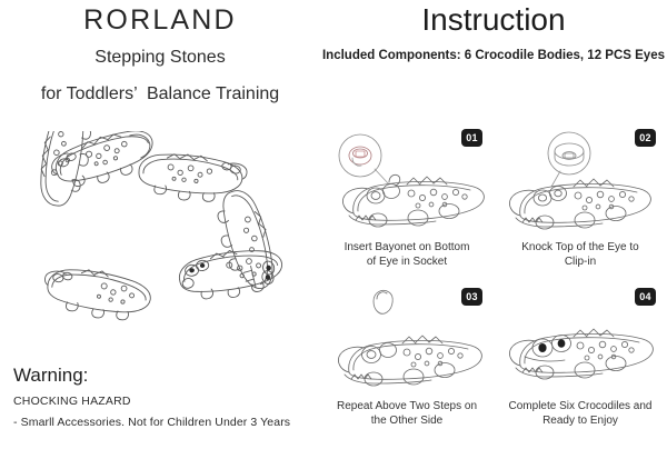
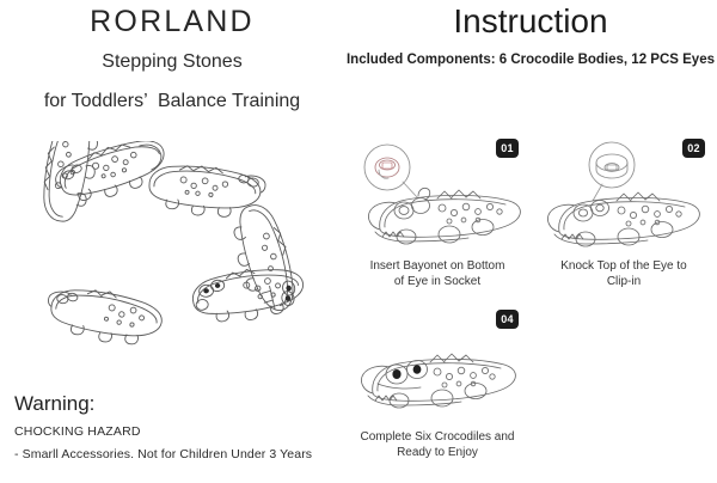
  RORLAND
  Stepping Stones
  for Toddlers’ Balance Training
  Warning:
  CHOCKING HAZARD
  - Smarll Accessories. Not for Children Under 3 Years
  Instruction
  Included Components: 6 Crocodile Bodies, 12 PCS Eyes
  01
  Insert Bayonet on Bottom
  of Eye in Socket
  02
  Knock Top of the Eye to
  Clip-in
- 03
- Repeat Above Two Steps on
- the Other Side
  04
  Complete Six Crocodiles and
  Ready to Enjoy
